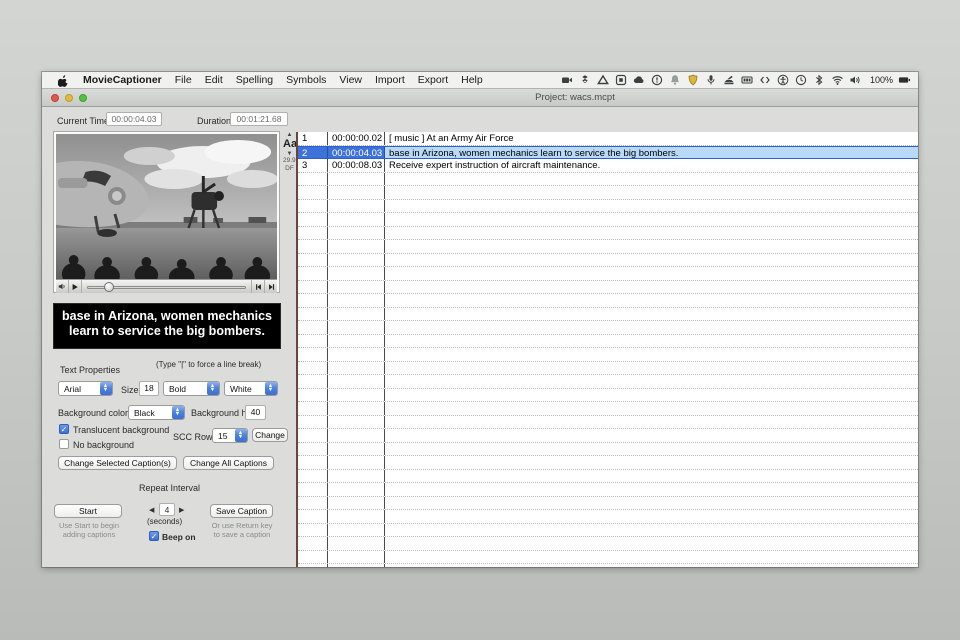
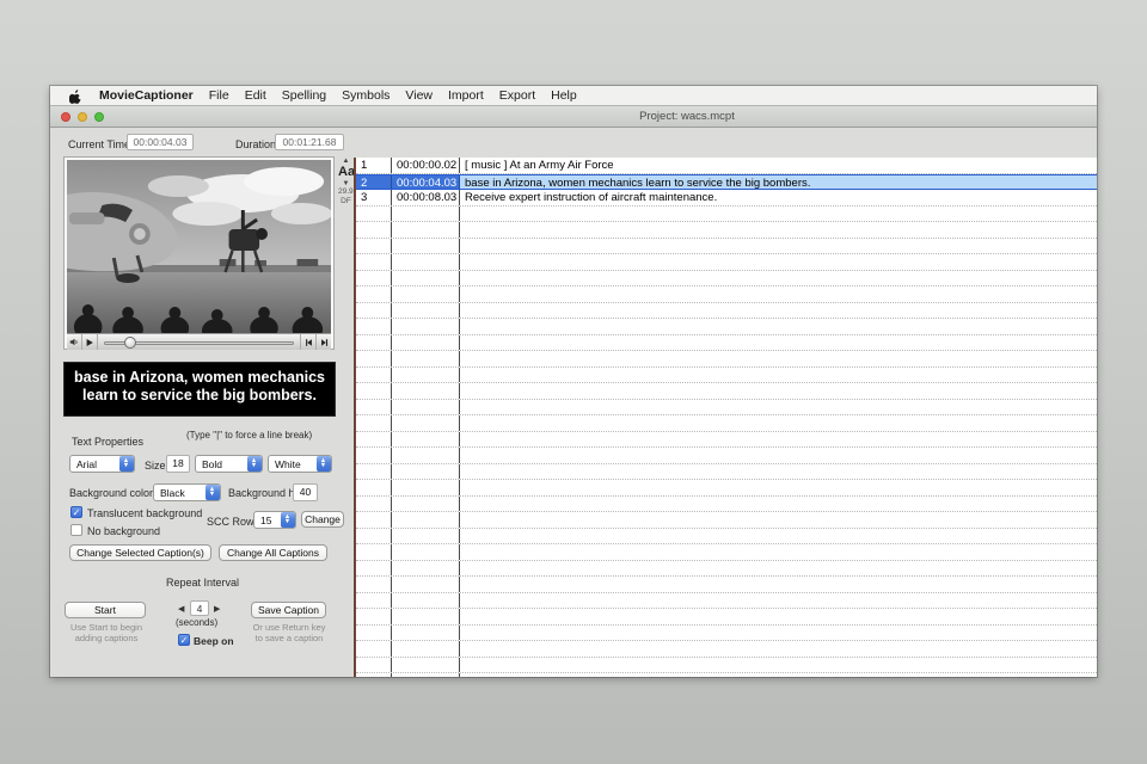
  MovieCaptioner
  File
  Edit
  Spelling
  Symbols
  View
  Import
  Export
  Help
- 100%
  Project: wacs.mcpt
  Current Tim
  00:00:04.03
  Duration
  00:01:21.68
  base in Arizona, women mechanics
  learn to service the big bombers.
  (Type "|" to force a line break)
  Text Properties
  Arial
  Size
  18
  Bold
  White
  Background color
  Black
  40
  ✓
  Translucent background
  No background
  SCC Row
  15
  Change
  Change Selected Caption(s)
  Change All Captions
  Repeat Interval
  Start
  4
  (seconds)
  Save Caption
  Use Start to begin
  adding captions
  ✓
  Beep on
  Or use Return key
  to save a caption
  Aa
  1
  00:00:00.02
  [ music ] At an Army Air Force
  2
  00:00:04.03
  base in Arizona, women mechanics learn to service the big bombers.
  3
  00:00:08.03
  Receive expert instruction of aircraft maintenance.
